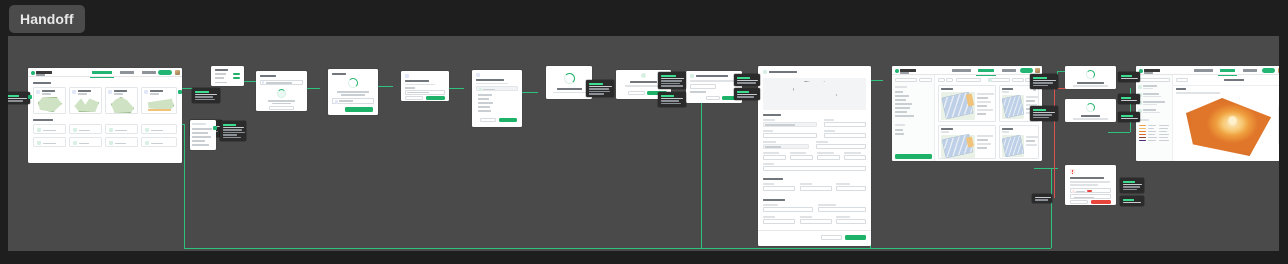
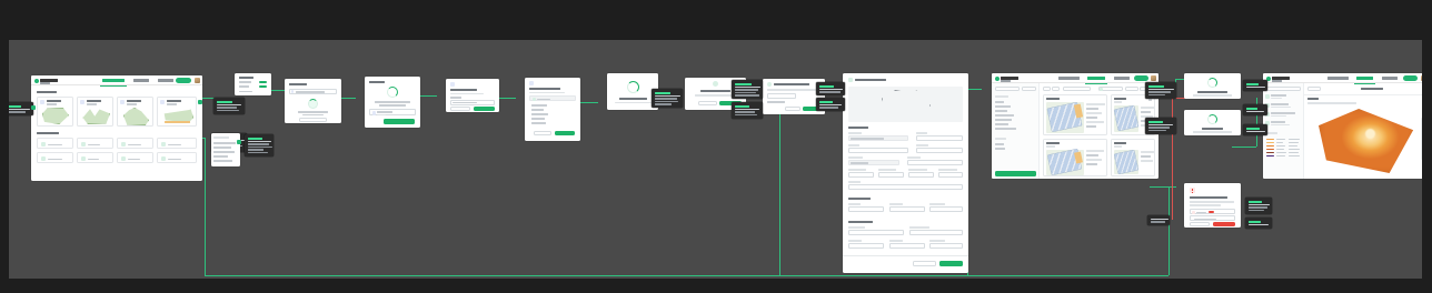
- Handoff
